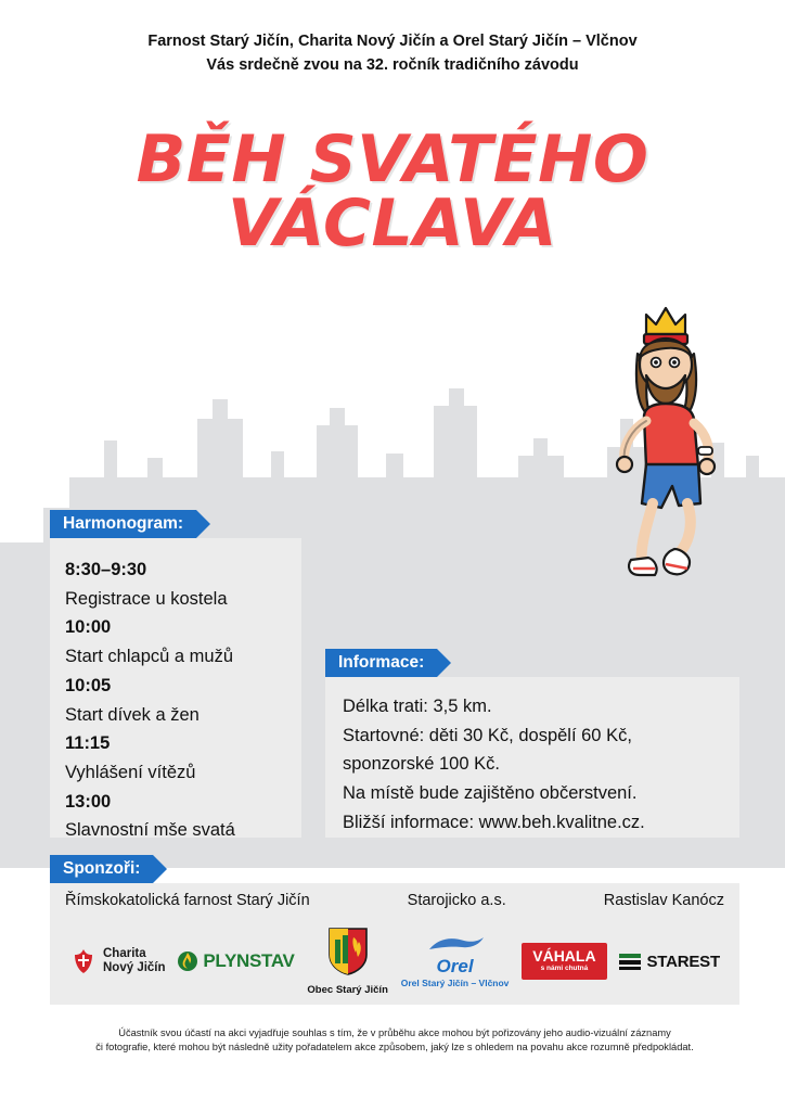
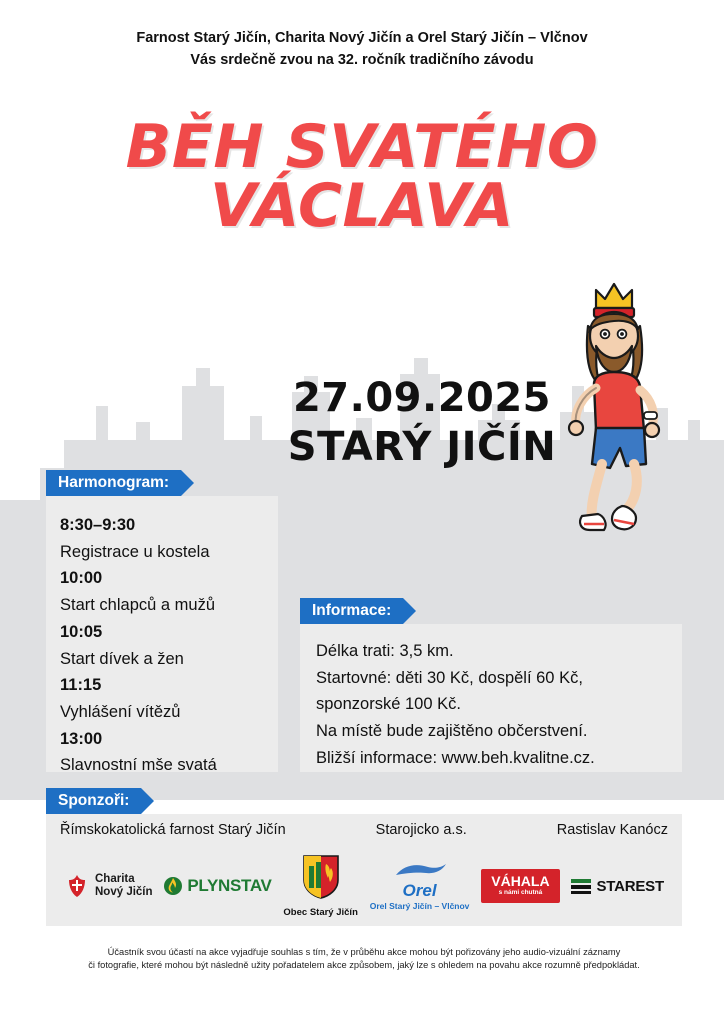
  Farnost Starý Jičín, Charita Nový Jičín a Orel Starý Jičín – Vlčnov
  Vás srdečně zvou na 32. ročník tradičního závodu
  BĚH SVATÉHO
  VÁCLAVA
+ 27.09.2025
+ STARÝ JIČÍN
  Harmonogram:
  8:30–9:30
  Registrace u kostela
  10:00
  Start chlapců a mužů
  10:05
  Start dívek a žen
  11:15
  Vyhlášení vítězů
  13:00
  Slavnostní mše svatá
  Informace:
  Délka trati: 3,5 km.
  Startovné: děti 30 Kč, dospělí 60 Kč,
  sponzorské 100 Kč.
  Na místě bude zajištěno občerstvení.
  Bližší informace: www.beh.kvalitne.cz.
  Sponzoři:
  Římskokatolická farnost Starý Jičín
  Starojicko a.s.
  Rastislav Kanócz
  Charita
  Nový Jičín
  PLYNSTAV
  Obec Starý Jičín
  Orel
  Orel Starý Jičín – Vlčnov
  VÁHALA
  STAREST
- Účastník svou účastí na akci vyjadřuje souhlas s tím, že v průběhu akce mohou být pořizovány jeho audio-vizuální záznamy
+ Účastník svou účastí na akce vyjadřuje souhlas s tím, že v průběhu akce mohou být pořizovány jeho audio-vizuální záznamy
  či fotografie, které mohou být následně užity pořadatelem akce způsobem, jaký lze s ohledem na povahu akce rozumně předpokládat.
